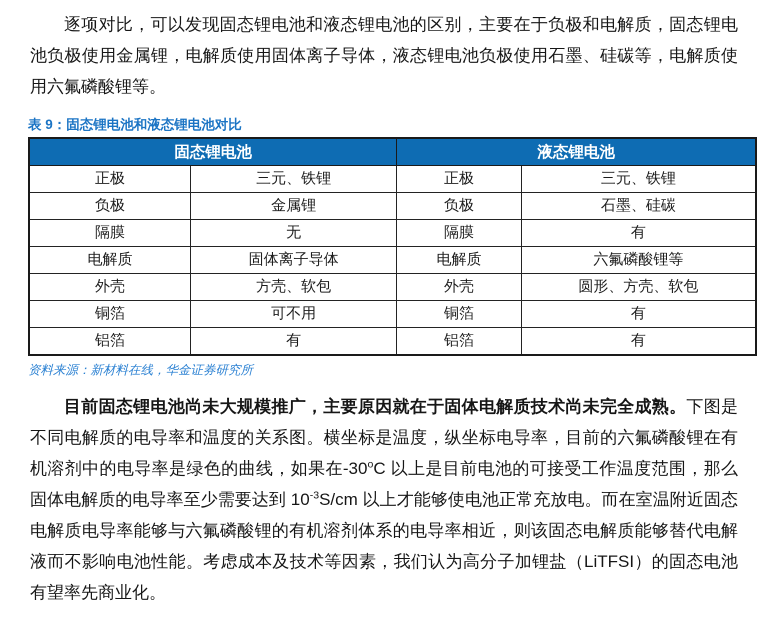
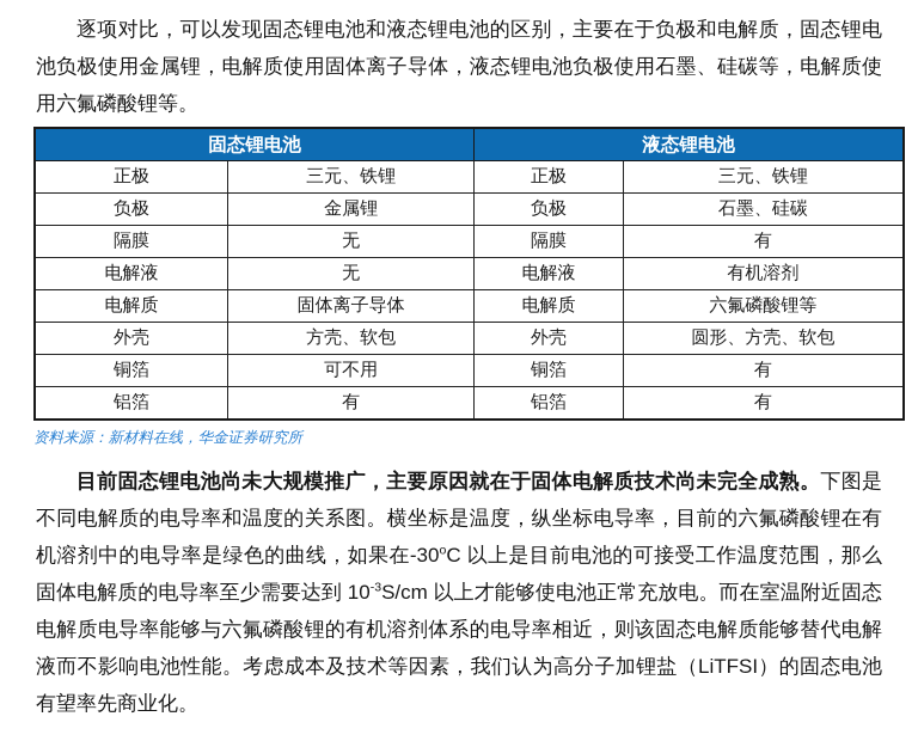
  逐项对比，可以发现固态锂电池和液态锂电池的区别，主要在于负极和电解质，固态锂电池负极使用金属锂，电解质使用固体离子导体，液态锂电池负极使用石墨、硅碳等，电解质使用六氟磷酸锂等。
- 表 9：固态锂电池和液态锂电池对比
  固态锂电池	液态锂电池
  正极	三元、铁锂	正极	三元、铁锂
  负极	金属锂	负极	石墨、硅碳
  隔膜	无	隔膜	有
+ 电解液	无	电解液	有机溶剂
  电解质	固体离子导体	电解质	六氟磷酸锂等
  外壳	方壳、软包	外壳	圆形、方壳、软包
  铜箔	可不用	铜箔	有
  铝箔	有	铝箔	有
  资料来源：新材料在线，华金证券研究所
  目前固态锂电池尚未大规模推广，主要原因就在于固体电解质技术尚未完全成熟。下图是不同电解质的电导率和温度的关系图。横坐标是温度，纵坐标电导率，目前的六氟磷酸锂在有机溶剂中的电导率是绿色的曲线，如果在-30oC 以上是目前电池的可接受工作温度范围，那么固体电解质的电导率至少需要达到 10-3S/cm 以上才能够使电池正常充放电。而在室温附近固态电解质电导率能够与六氟磷酸锂的有机溶剂体系的电导率相近，则该固态电解质能够替代电解液而不影响电池性能。考虑成本及技术等因素，我们认为高分子加锂盐（LiTFSI）的固态电池有望率先商业化。
